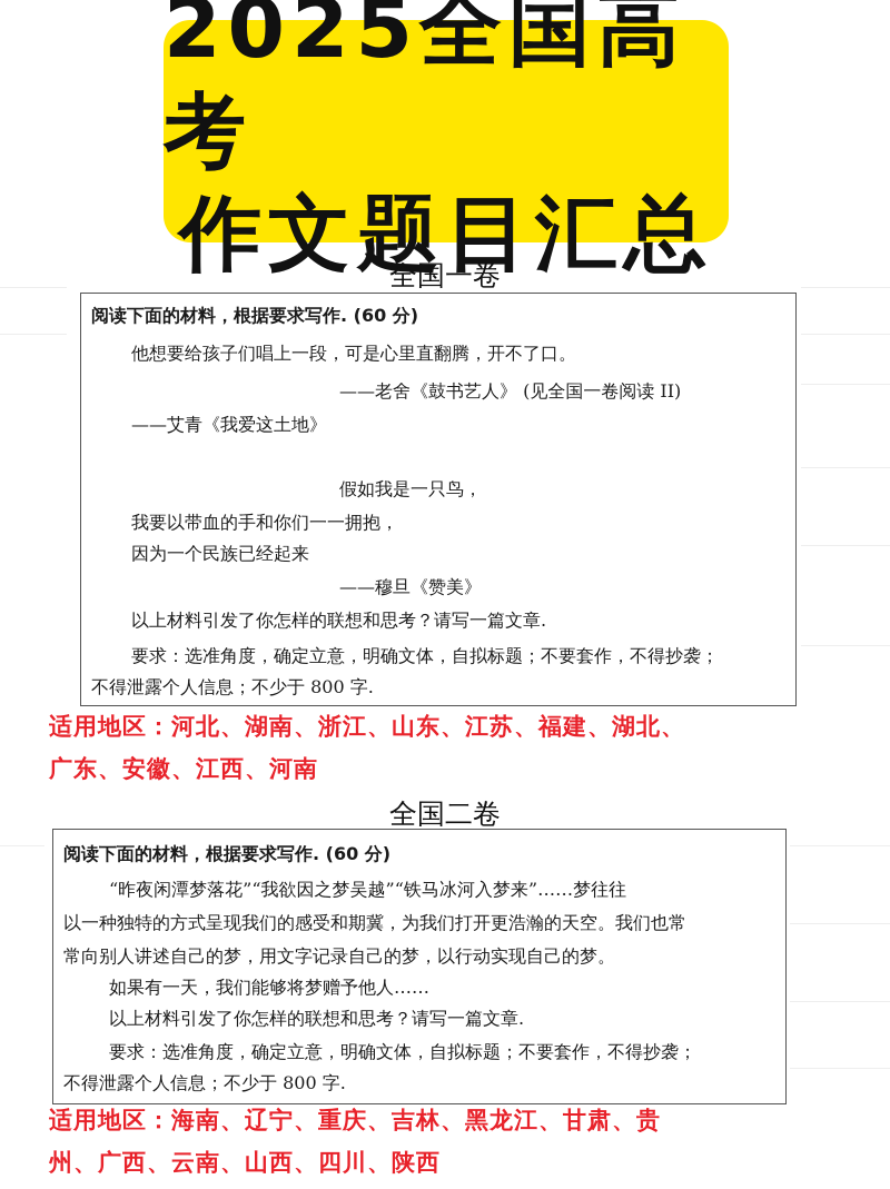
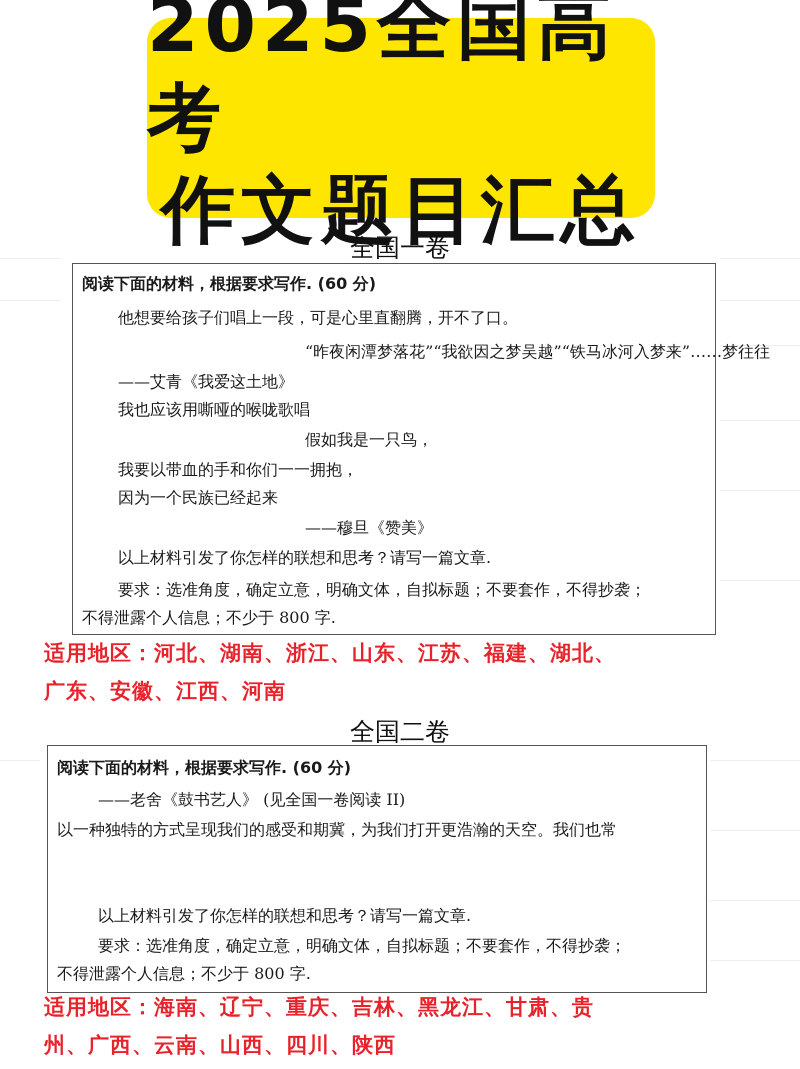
  2025全国高考
  作文题目汇总
  全国一卷
  阅读下面的材料，根据要求写作. (60 分)
  他想要给孩子们唱上一段，可是心里直翻腾，开不了口。
- ——老舍《鼓书艺人》 (见全国一卷阅读 II)
+ “昨夜闲潭梦落花”“我欲因之梦吴越”“铁马冰河入梦来”……梦往往
  ——艾青《我爱这土地》
+ 我也应该用嘶哑的喉咙歌唱
  假如我是一只鸟，
  我要以带血的手和你们一一拥抱，
  因为一个民族已经起来
  ——穆旦《赞美》
  以上材料引发了你怎样的联想和思考？请写一篇文章.
  要求：选准角度，确定立意，明确文体，自拟标题；不要套作，不得抄袭；
  不得泄露个人信息；不少于 800 字.
  适用地区：河北、湖南、浙江、山东、江苏、福建、湖北、
  广东、安徽、江西、河南
  全国二卷
  阅读下面的材料，根据要求写作. (60 分)
- “昨夜闲潭梦落花”“我欲因之梦吴越”“铁马冰河入梦来”……梦往往
+ ——老舍《鼓书艺人》 (见全国一卷阅读 II)
  以一种独特的方式呈现我们的感受和期冀，为我们打开更浩瀚的天空。我们也常
- 常向别人讲述自己的梦，用文字记录自己的梦，以行动实现自己的梦。
- 如果有一天，我们能够将梦赠予他人……
  以上材料引发了你怎样的联想和思考？请写一篇文章.
  要求：选准角度，确定立意，明确文体，自拟标题；不要套作，不得抄袭；
  不得泄露个人信息；不少于 800 字.
  适用地区：海南、辽宁、重庆、吉林、黑龙江、甘肃、贵
  州、广西、云南、山西、四川、陕西
